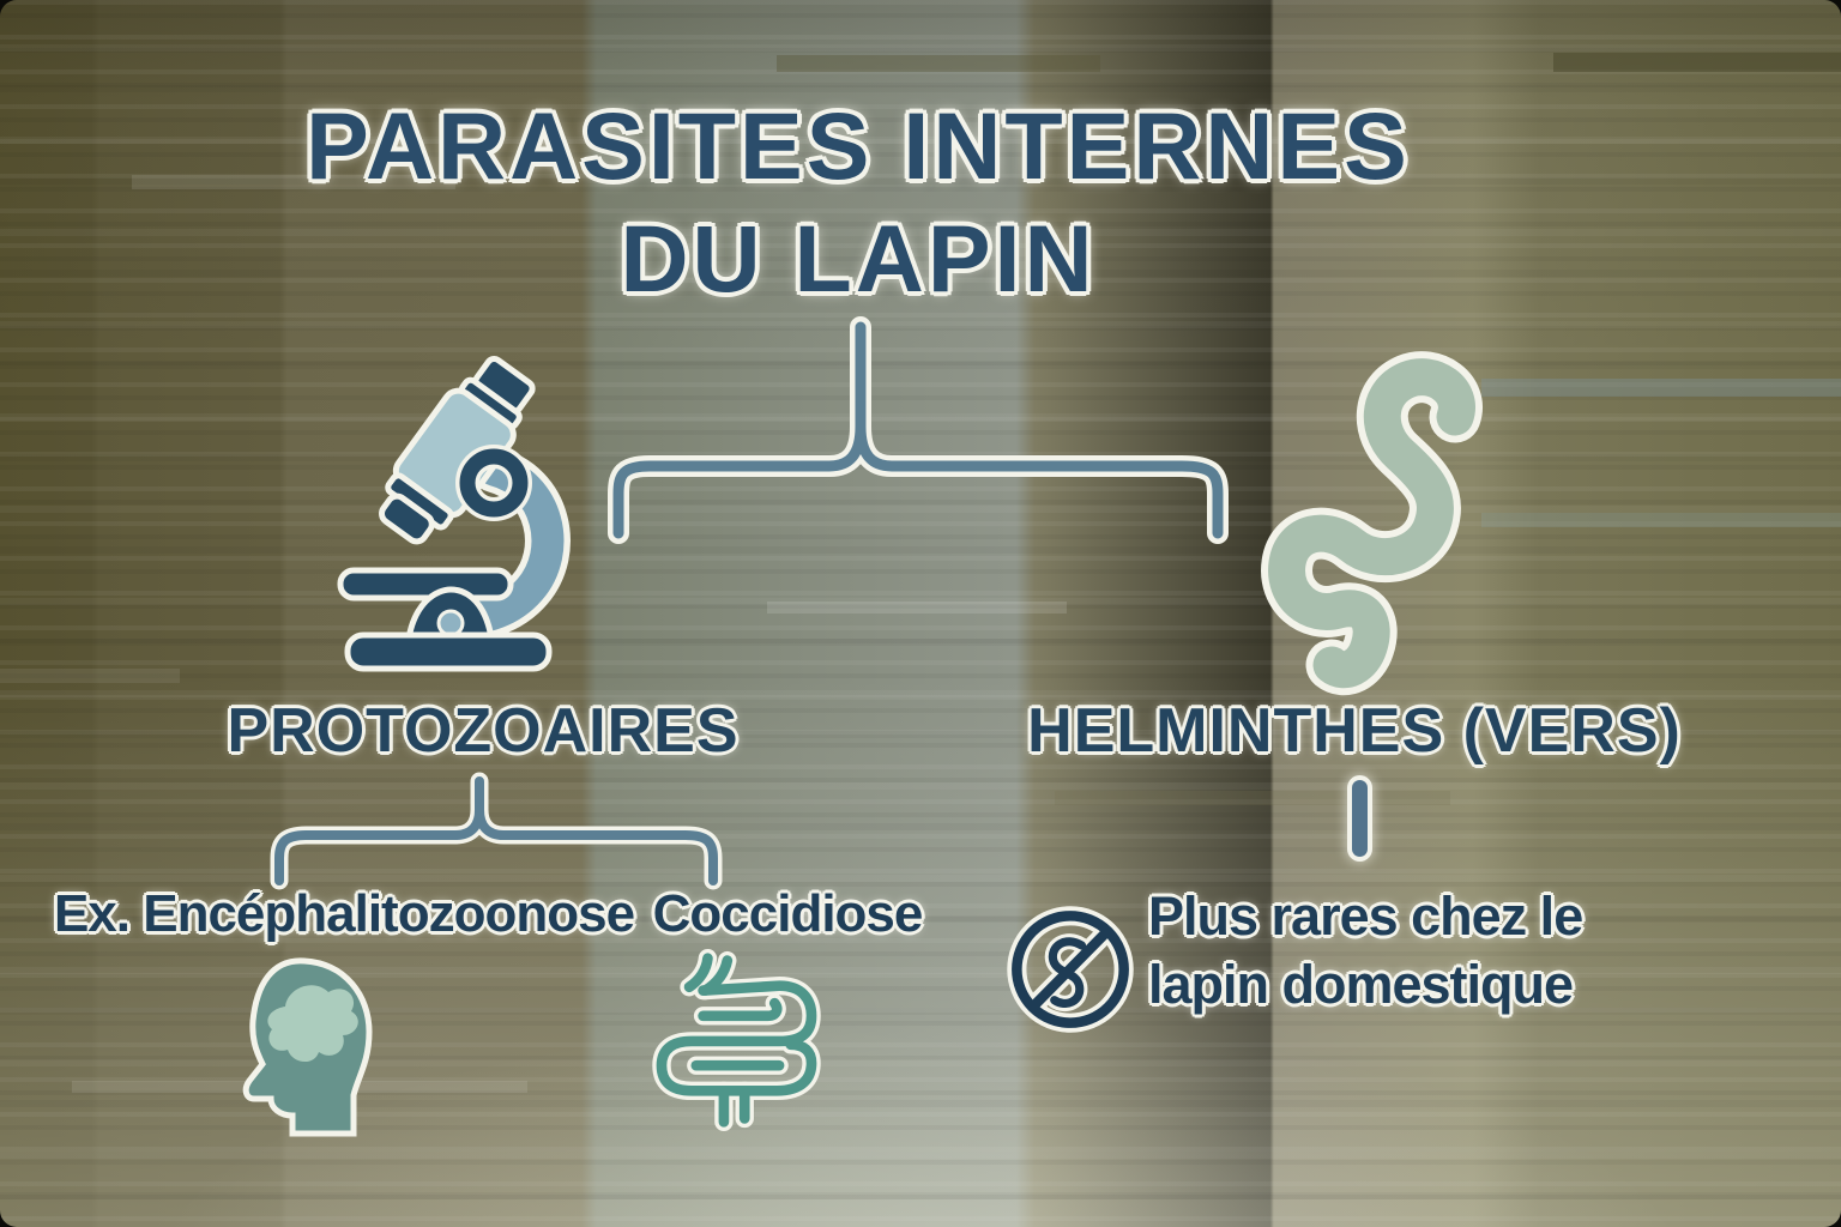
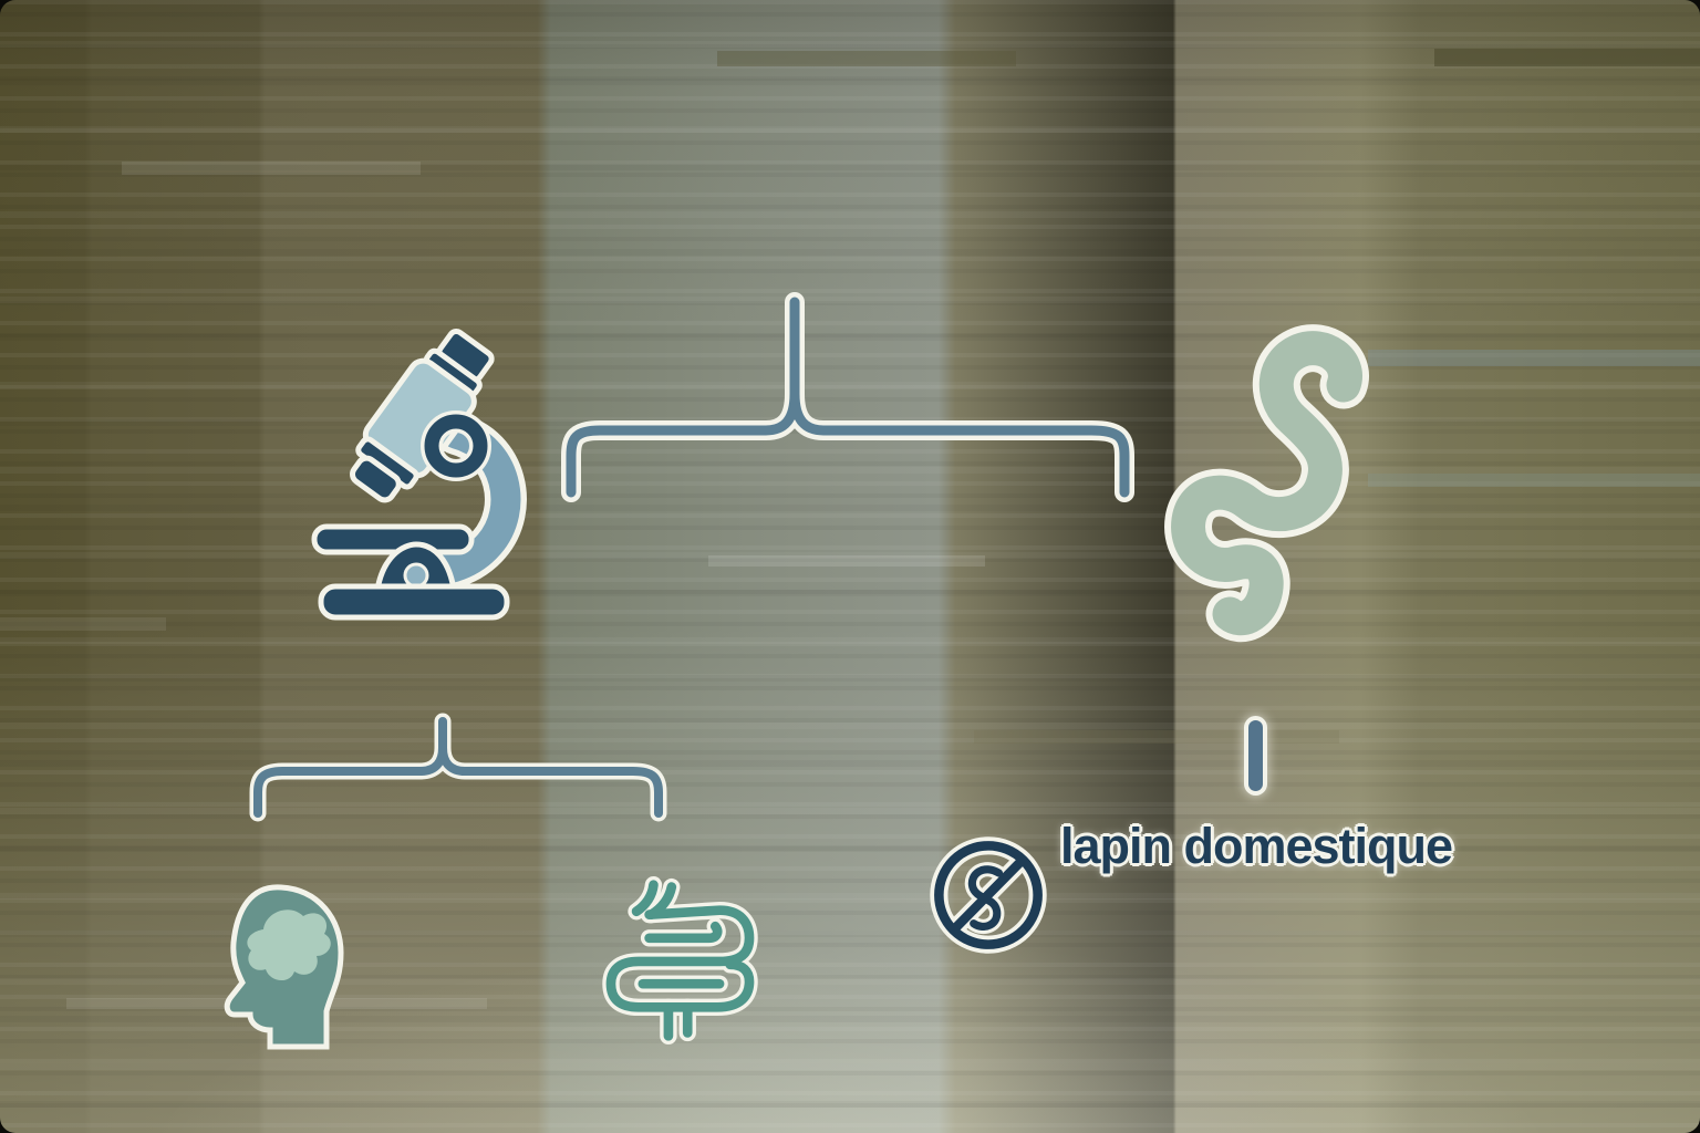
- PARASITES INTERNES
- DU LAPIN
- PROTOZOAIRES
- HELMINTHES (VERS)
- Ex. Encéphalitozoonose
- Coccidiose
- Plus rares chez le
  lapin domestique
